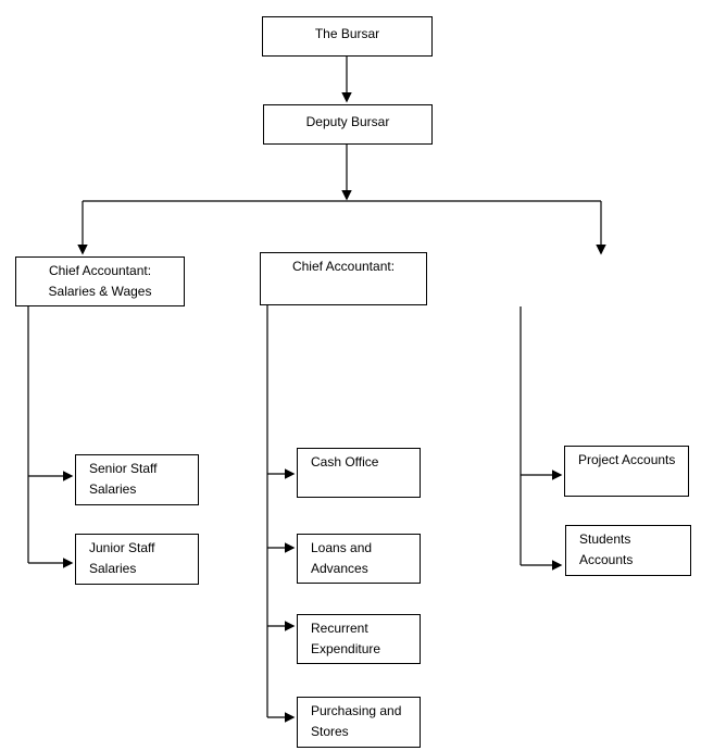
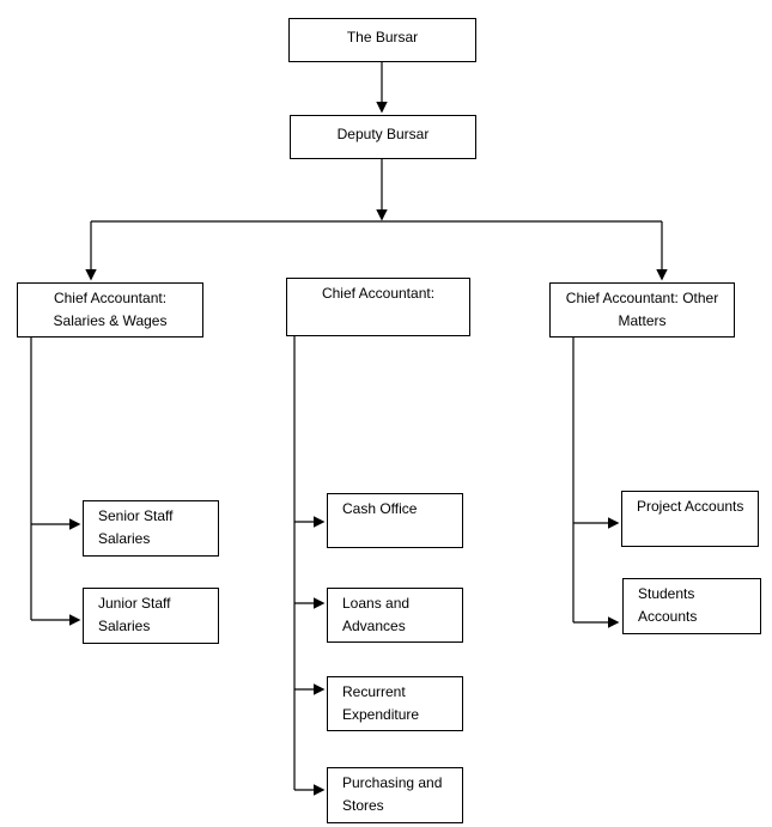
  The Bursar
  Deputy Bursar
  Chief Accountant:
  Salaries & Wages
  Chief Accountant:
+ Chief Accountant: Other
+ Matters
  Senior Staff
  Salaries
  Junior Staff
  Salaries
  Cash Office
  Loans and
  Advances
  Recurrent
  Expenditure
  Purchasing and
  Stores
  Project Accounts
  Students
  Accounts
